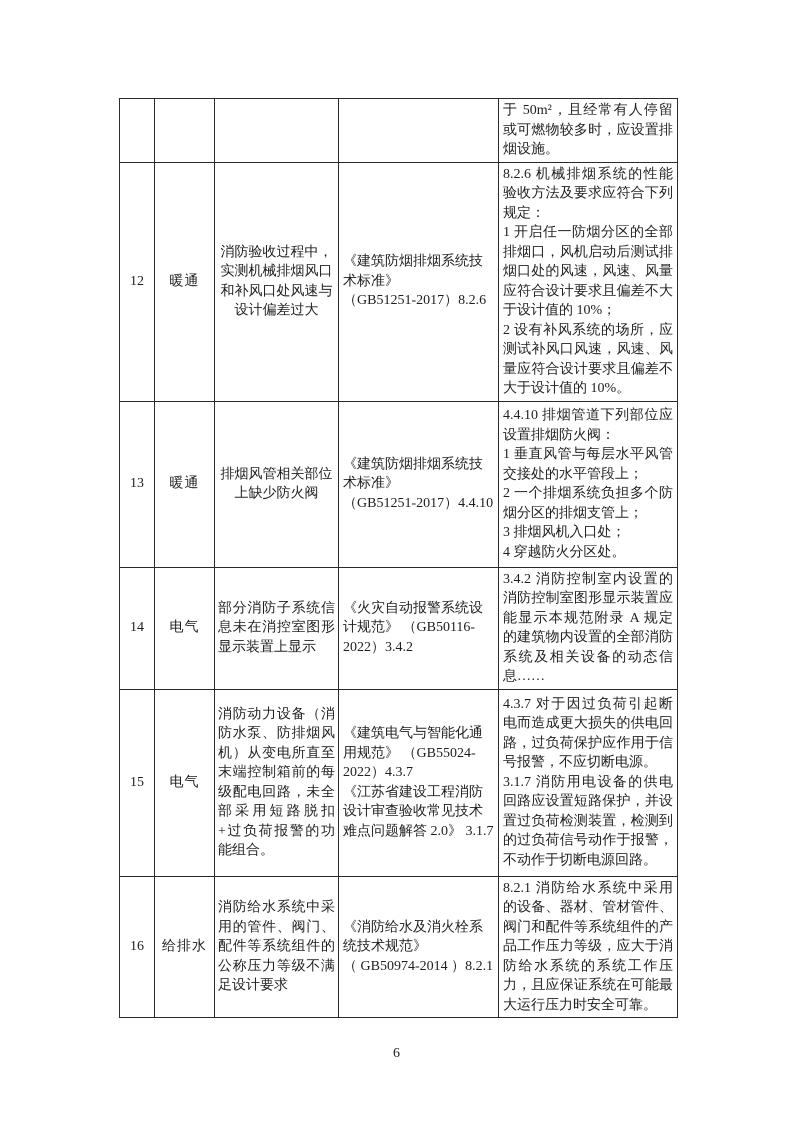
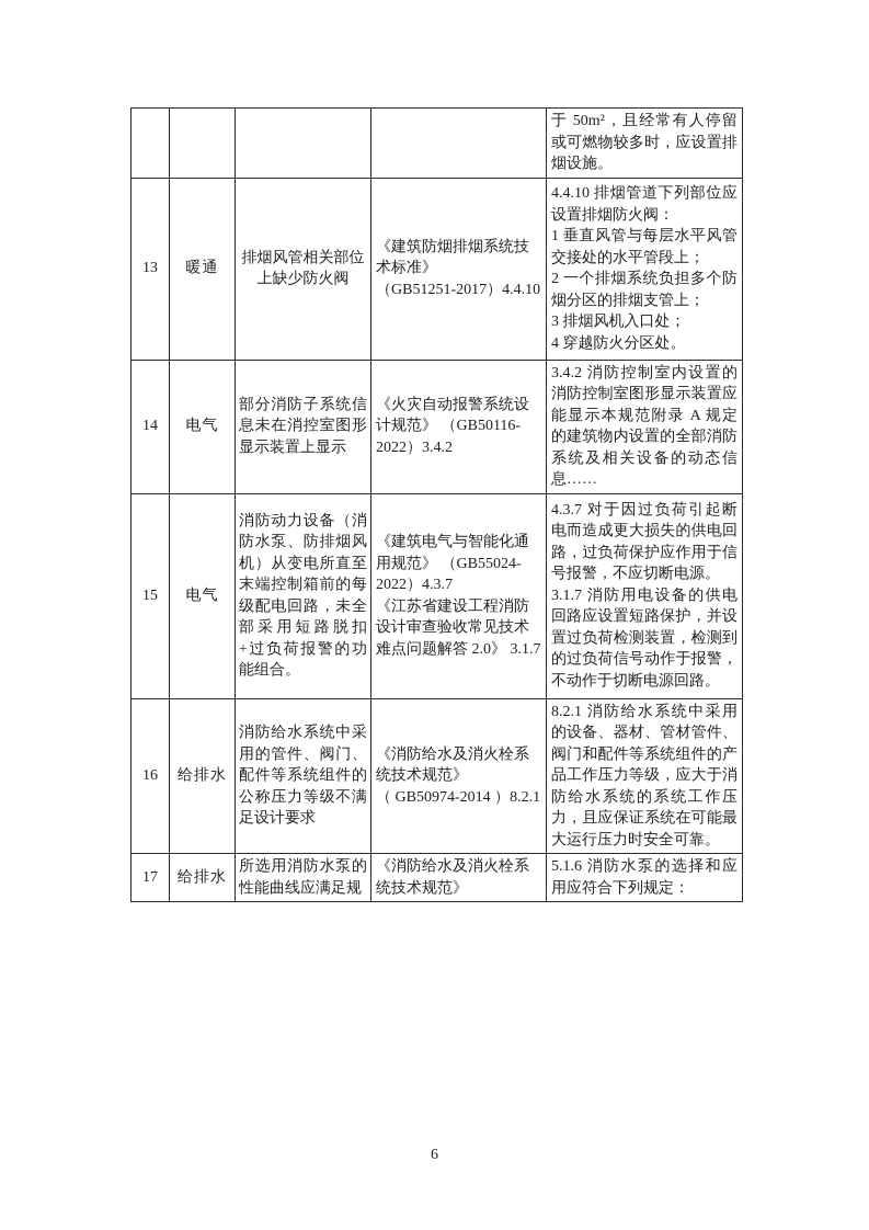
  				于 50m²，且经常有人停留或可燃物较多时，应设置排烟设施。
- 12	暖通	消防验收过程中，实测机械排烟风口和补风口处风速与设计偏差过大	《建筑防烟排烟系统技术标准》 （GB51251-2017）8.2.6	8.2.6 机械排烟系统的性能验收方法及要求应符合下列规定： 1 开启任一防烟分区的全部排烟口，风机启动后测试排烟口处的风速，风速、风量应符合设计要求且偏差不大于设计值的 10%； 2 设有补风系统的场所，应测试补风口风速，风速、风量应符合设计要求且偏差不大于设计值的 10%。
  13	暖通	排烟风管相关部位上缺少防火阀	《建筑防烟排烟系统技术标准》 （GB51251-2017）4.4.10	4.4.10 排烟管道下列部位应设置排烟防火阀： 1 垂直风管与每层水平风管交接处的水平管段上； 2 一个排烟系统负担多个防烟分区的排烟支管上； 3 排烟风机入口处； 4 穿越防火分区处。
  14	电气	部分消防子系统信息未在消控室图形显示装置上显示	《火灾自动报警系统设计规范》 （GB50116-2022）3.4.2	3.4.2 消防控制室内设置的消防控制室图形显示装置应能显示本规范附录 A 规定的建筑物内设置的全部消防系统及相关设备的动态信息……
  15	电气	消防动力设备（消防水泵、防排烟风机）从变电所直至末端控制箱前的每级配电回路，未全部采用短路脱扣+过负荷报警的功能组合。	《建筑电气与智能化通用规范》 （GB55024-2022）4.3.7 《江苏省建设工程消防设计审查验收常见技术难点问题解答 2.0》 3.1.7	4.3.7 对于因过负荷引起断电而造成更大损失的供电回路，过负荷保护应作用于信号报警，不应切断电源。 3.1.7 消防用电设备的供电回路应设置短路保护，并设置过负荷检测装置，检测到的过负荷信号动作于报警，不动作于切断电源回路。
  16	给排水	消防给水系统中采用的管件、阀门、配件等系统组件的公称压力等级不满足设计要求	《消防给水及消火栓系统技术规范》 （ GB50974-2014 ）8.2.1	8.2.1 消防给水系统中采用的设备、器材、管材管件、阀门和配件等系统组件的产品工作压力等级，应大于消防给水系统的系统工作压力，且应保证系统在可能最大运行压力时安全可靠。
+ 17	给排水	所选用消防水泵的性能曲线应满足规	《消防给水及消火栓系统技术规范》	5.1.6 消防水泵的选择和应用应符合下列规定：
  6
